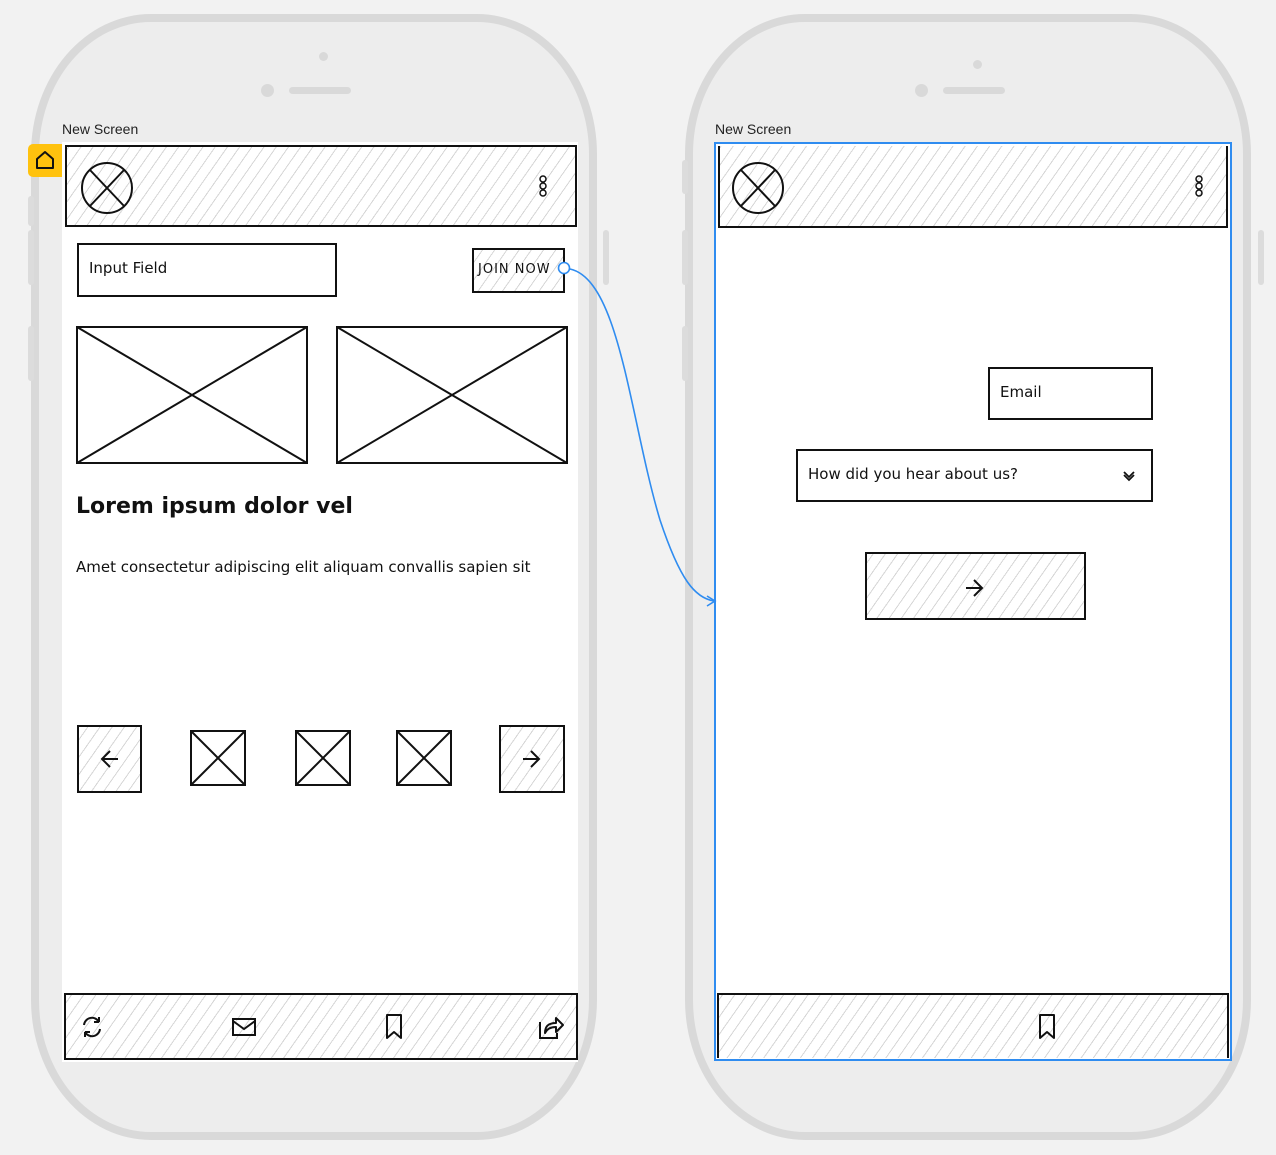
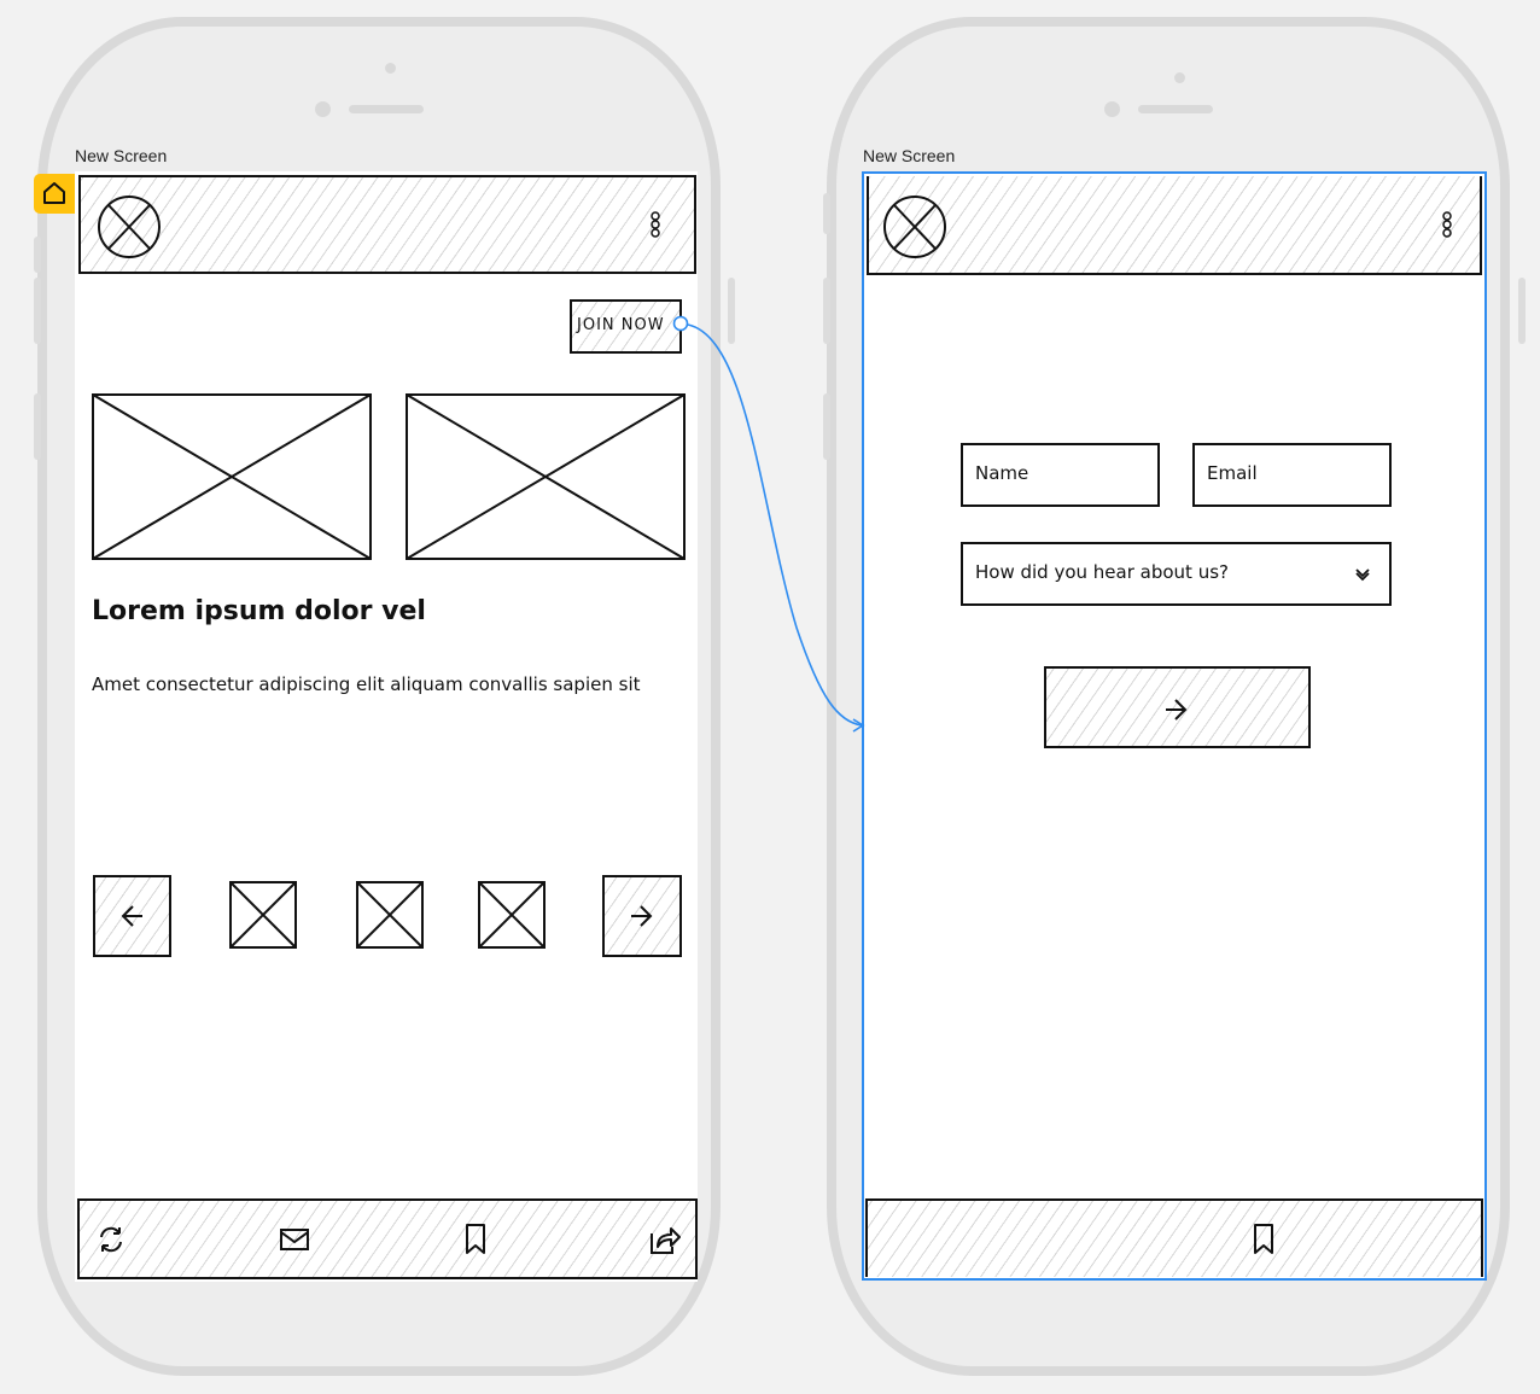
  New Screen
- Input Field
  JOIN NOW
  Lorem ipsum dolor vel
  Amet consectetur adipiscing elit aliquam convallis sapien sit
  New Screen
+ Name
  Email
  How did you hear about us?
